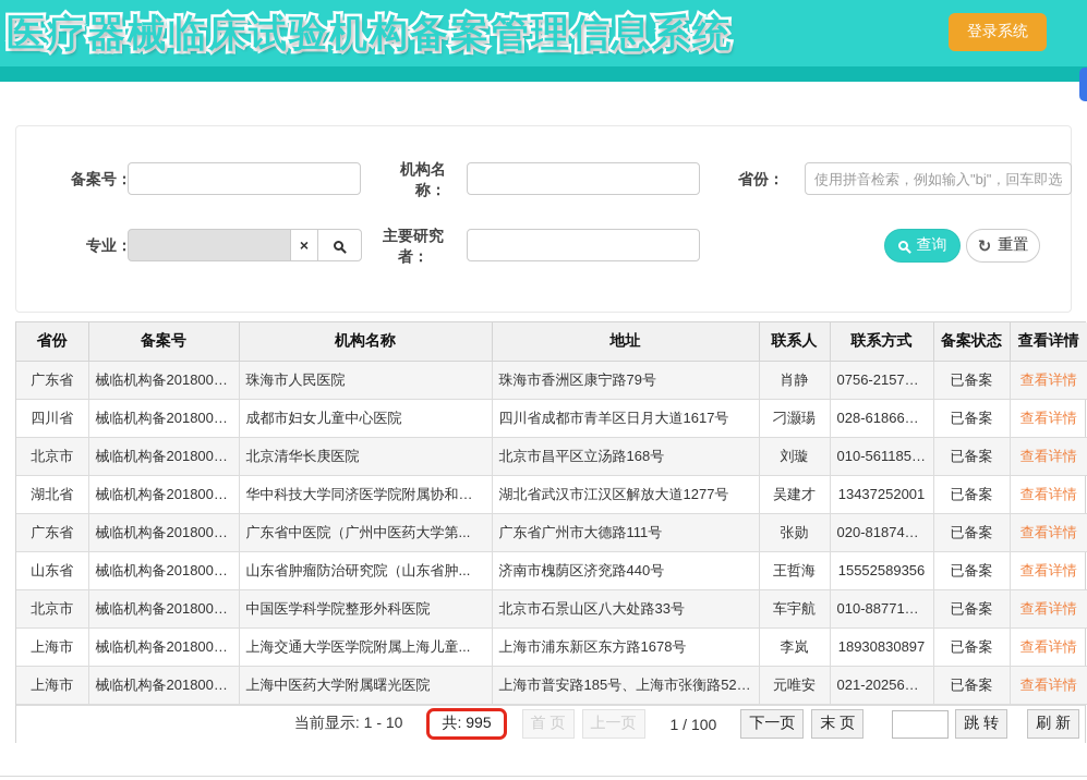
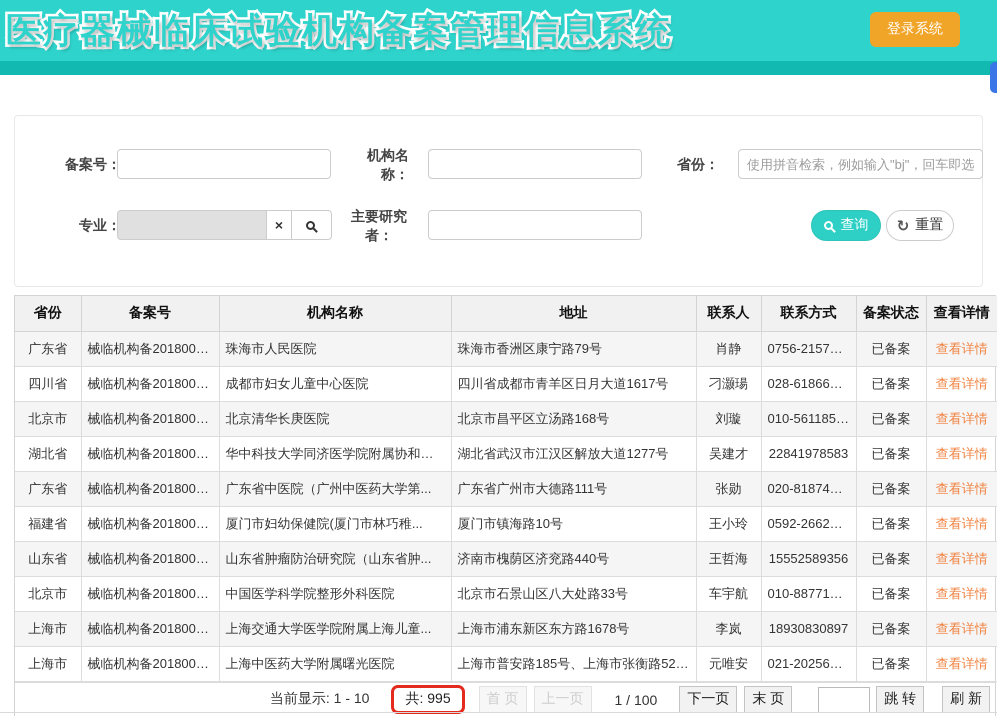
  医疗器械临床试验机构备案管理信息系统
  登录系统
  备案号：
  机构名
  称：
  省份：
  使用拼音检索，例如输入"bj"，回车即选
  专业：
  ×
  主要研究
  者：
  查询
  ↻
  重置
  省份	备案号	机构名称	地址	联系人	联系方式	备案状态	查看详情
  广东省	械临机构备201800001	珠海市人民医院	珠海市香洲区康宁路79号	肖静	0756-2157515	已备案	查看详情
  四川省	械临机构备201800002	成都市妇女儿童中心医院	四川省成都市青羊区日月大道1617号	刁灏瑒	028-61866124	已备案	查看详情
  北京市	械临机构备201800003	北京清华长庚医院	北京市昌平区立汤路168号	刘璇	010-56118583	已备案	查看详情
- 湖北省	械临机构备201800004	华中科技大学同济医学院附属协和医院	湖北省武汉市江汉区解放大道1277号	吴建才	13437252001	已备案	查看详情
+ 湖北省	械临机构备201800004	华中科技大学同济医学院附属协和医院	湖北省武汉市江汉区解放大道1277号	吴建才	22841978583	已备案	查看详情
  广东省	械临机构备201800005	广东省中医院（广州中医药大学第...	广东省广州市大德路111号	张勋	020-81874903	已备案	查看详情
+ 福建省	械临机构备201800006	厦门市妇幼保健院(厦门市林巧稚...	厦门市镇海路10号	王小玲	0592-2662919	已备案	查看详情
  山东省	械临机构备201800007	山东省肿瘤防治研究院（山东省肿...	济南市槐荫区济兖路440号	王哲海	15552589356	已备案	查看详情
  北京市	械临机构备201800008	中国医学科学院整形外科医院	北京市石景山区八大处路33号	车宇航	010-88771767	已备案	查看详情
  上海市	械临机构备201800009	上海交通大学医学院附属上海儿童...	上海市浦东新区东方路1678号	李岚	18930830897	已备案	查看详情
  上海市	械临机构备201800010	上海中医药大学附属曙光医院	上海市普安路185号、上海市张衡路528号	元唯安	021-20256051	已备案	查看详情
  当前显示: 1 - 10
  共: 995
  首 页
  上一页
  1 / 100
  下一页
  末 页
  跳 转
  刷 新
